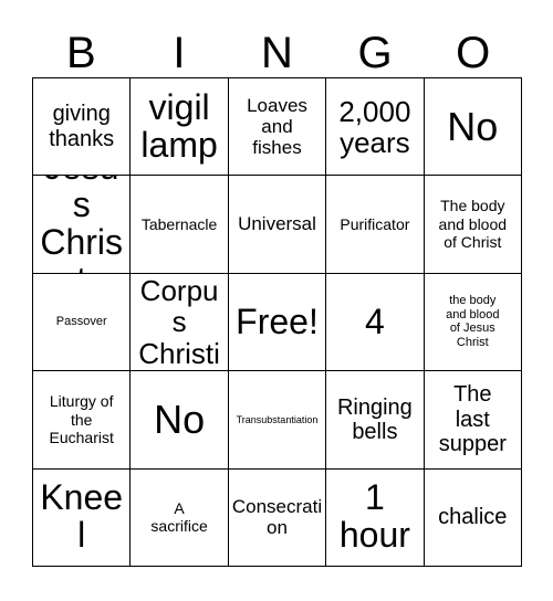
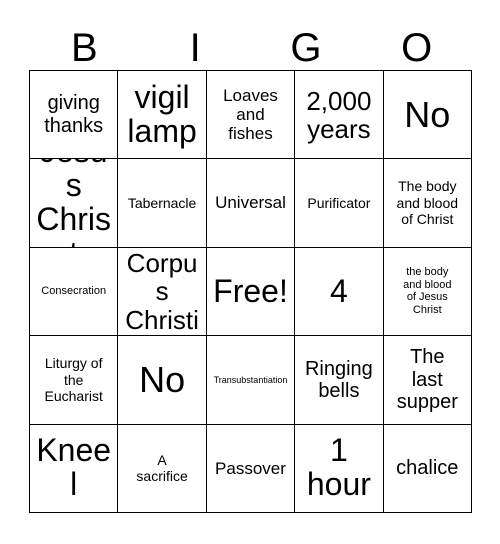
  B
  I
- N
  G
  O
  giving
  thanks
  vigil
  lamp
  Loaves
  and
  fishes
  2,000
  years
  No
  Chris
  Tabernacle
  Universal
  Purificator
  The body
  and blood
  of Christ
- Passover
+ Consecration
  Corpus
  Christi
  Free!
  4
  the body
  and blood
  of Jesus
  Christ
  Liturgy of
  the
  Eucharist
  No
  Transubstantiation
  Ringing
  bells
  The
  last
  supper
  Kneel
  A
  sacrifice
- Consecration
+ Passover
  1
  hour
  chalice
